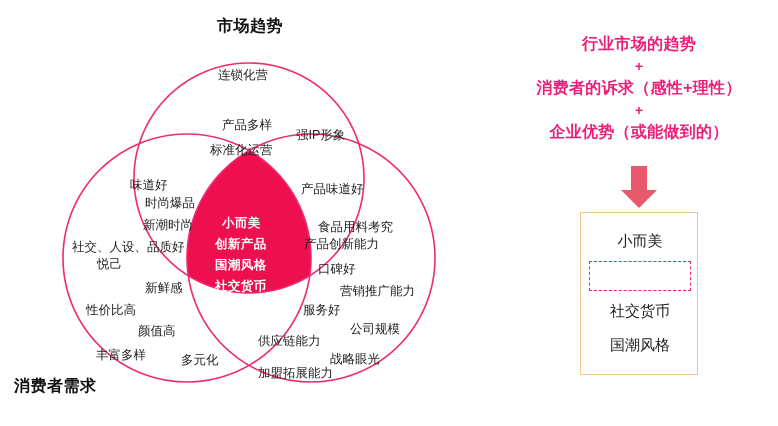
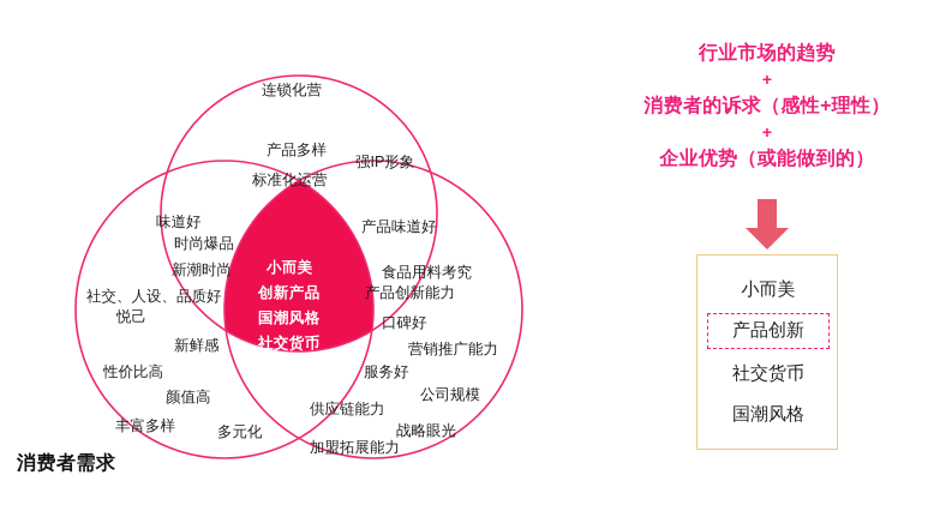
- 市场趋势
  消费者需求
  连锁化营
  产品多样
  标准化运营
  强IP形象
  味道好
  时尚爆品
  新潮时尚
  社交、人设、品质好
  悦己
  新鲜感
  性价比高
  颜值高
  丰富多样
  多元化
  产品味道好
  食品用料考究
  产品创新能力
  口碑好
  营销推广能力
  服务好
  公司规模
  供应链能力
  战略眼光
  加盟拓展能力
  小而美
  创新产品
  国潮风格
  社交货币
  行业市场的趋势
  +
  消费者的诉求（感性+理性）
  +
  企业优势（或能做到的）
  小而美
+ 产品创新
  社交货币
  国潮风格
